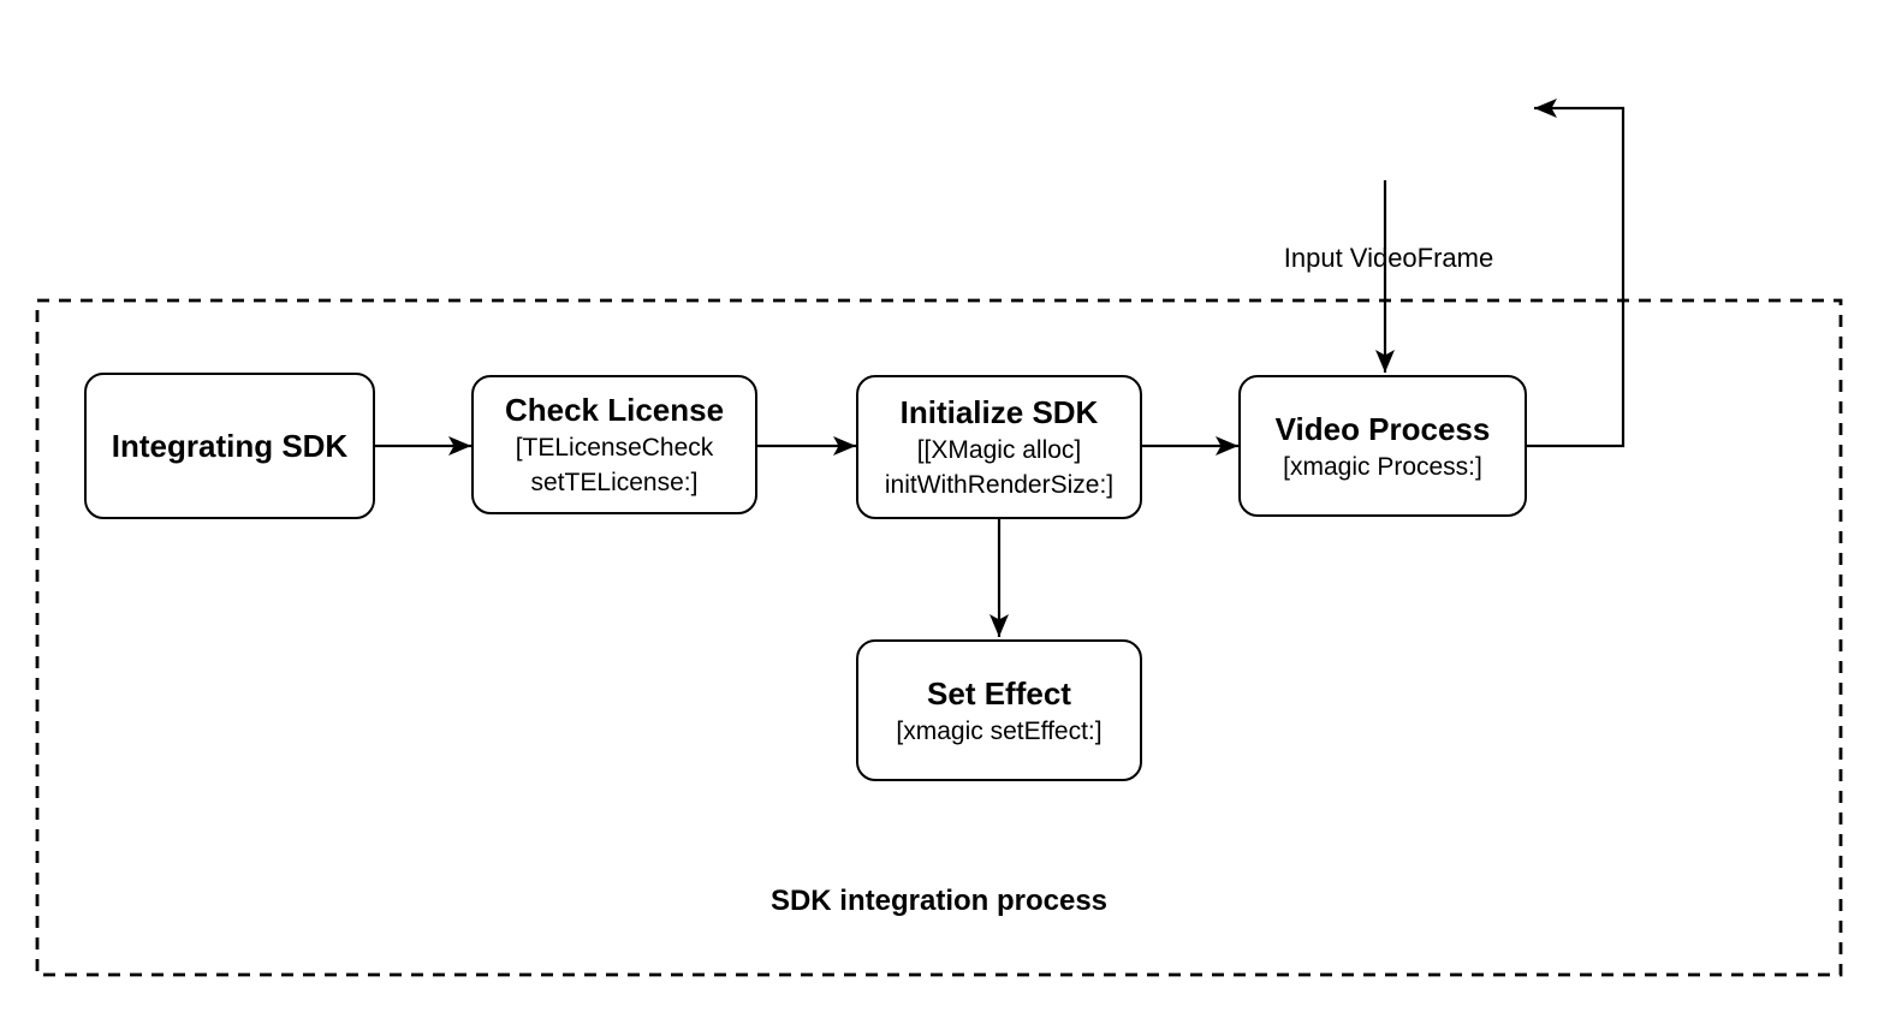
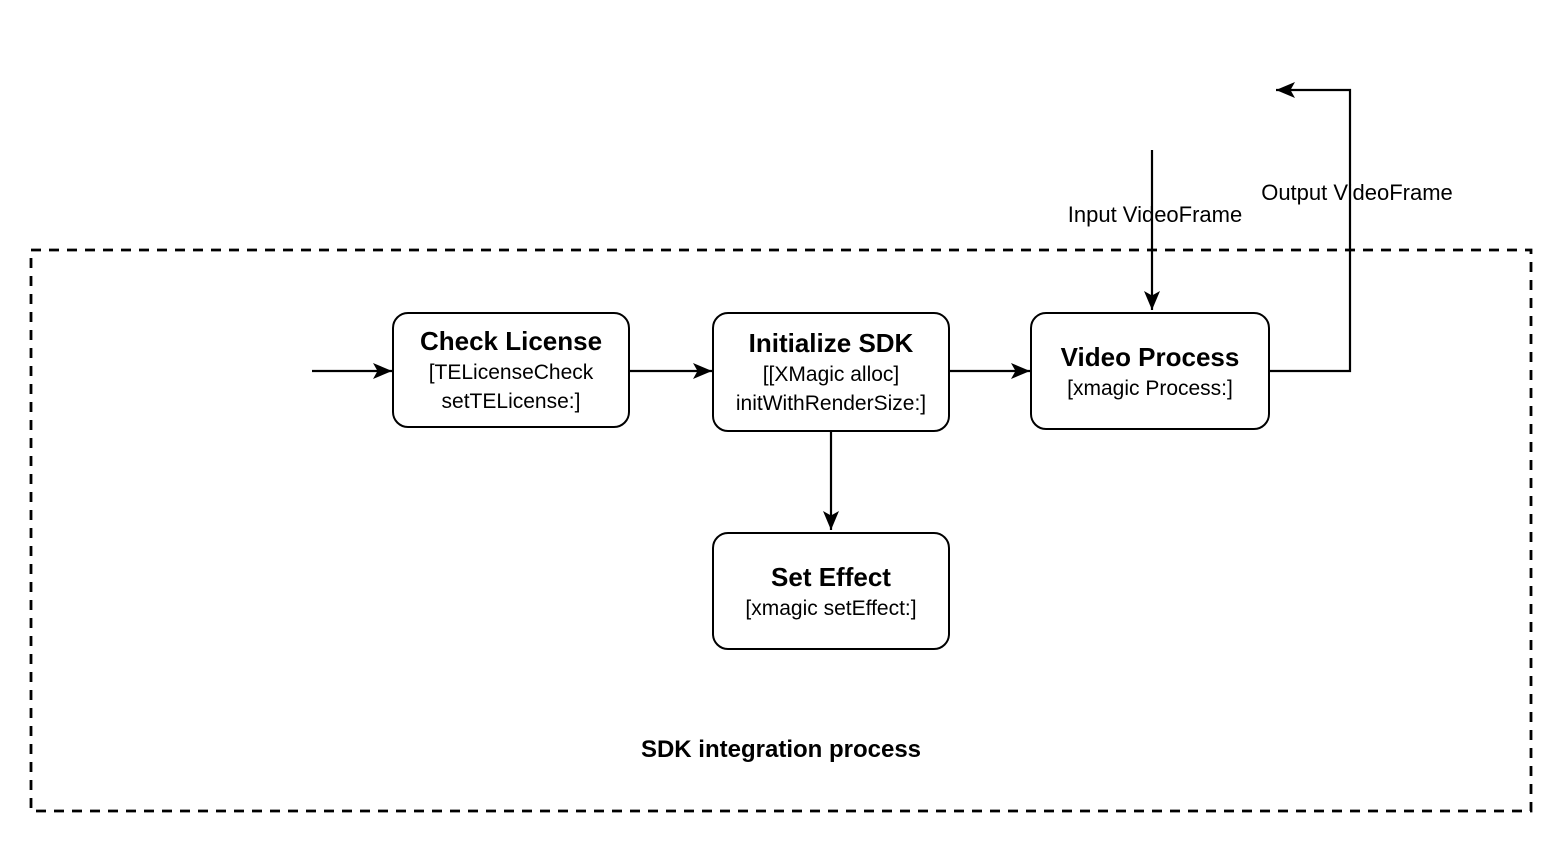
- Integrating SDK
  Check License
  [TELicenseCheck
  setTELicense:]
  Initialize SDK
  [[XMagic alloc]
  initWithRenderSize:]
  Video Process
  [xmagic Process:]
  Set Effect
  [xmagic setEffect:]
  Input VideoFrame
+ Output VideoFrame
  SDK integration process
